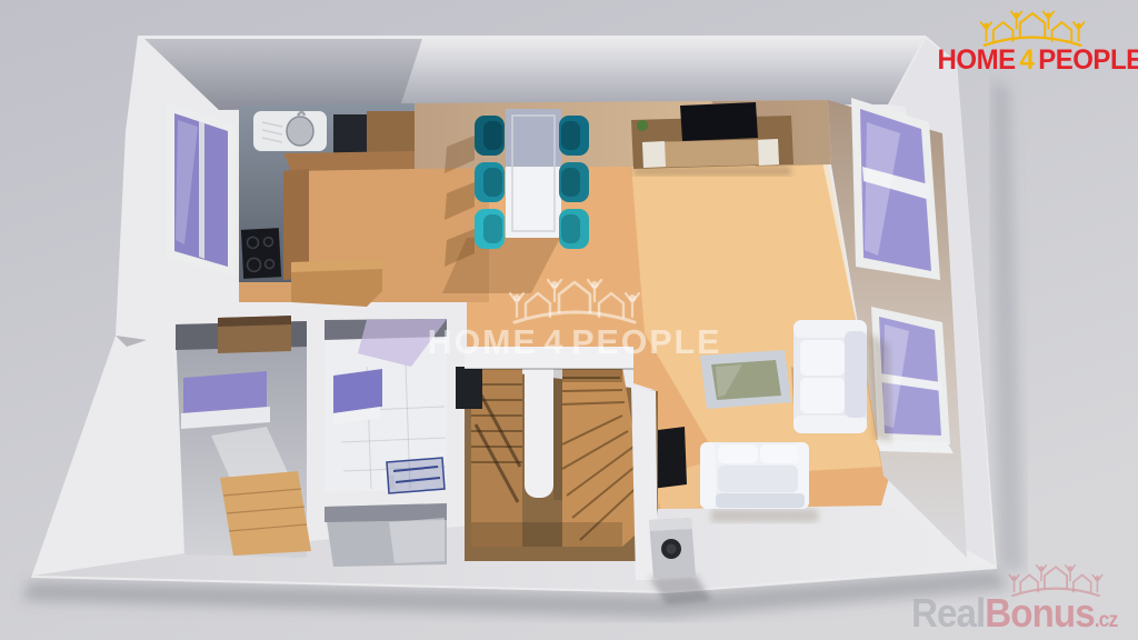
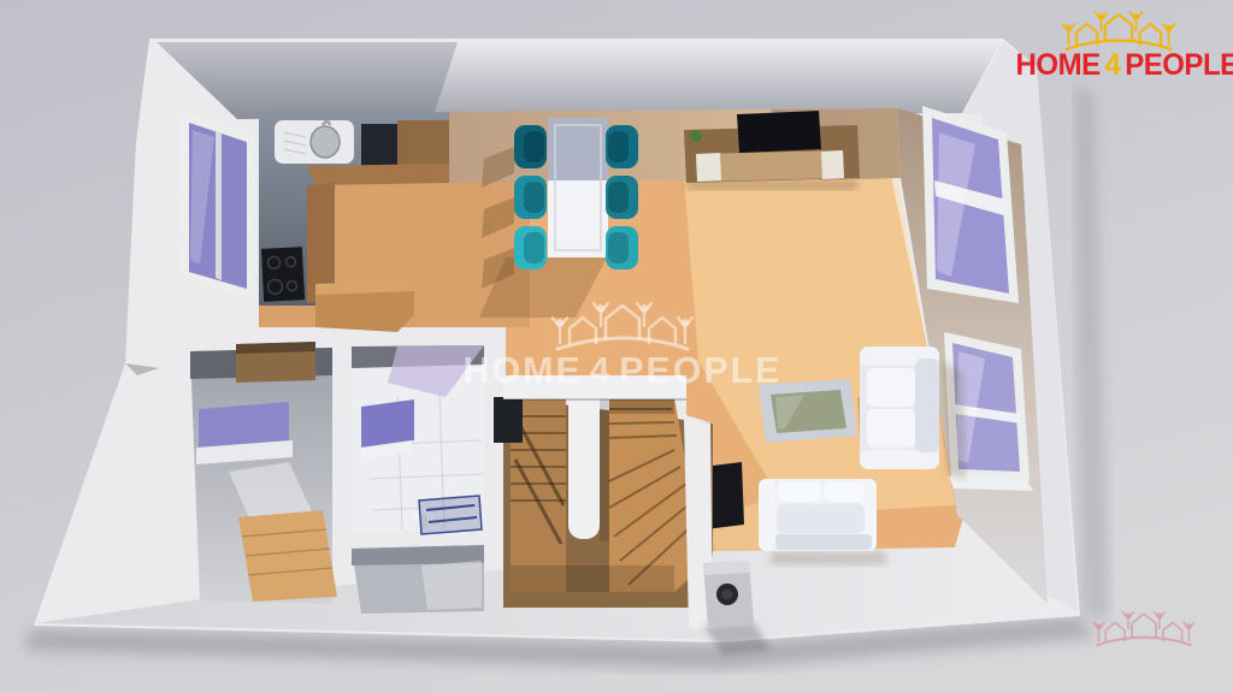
  HOME 4 PEOPLE
  HOME 4 PEOPLE
- RealBonus.cz
